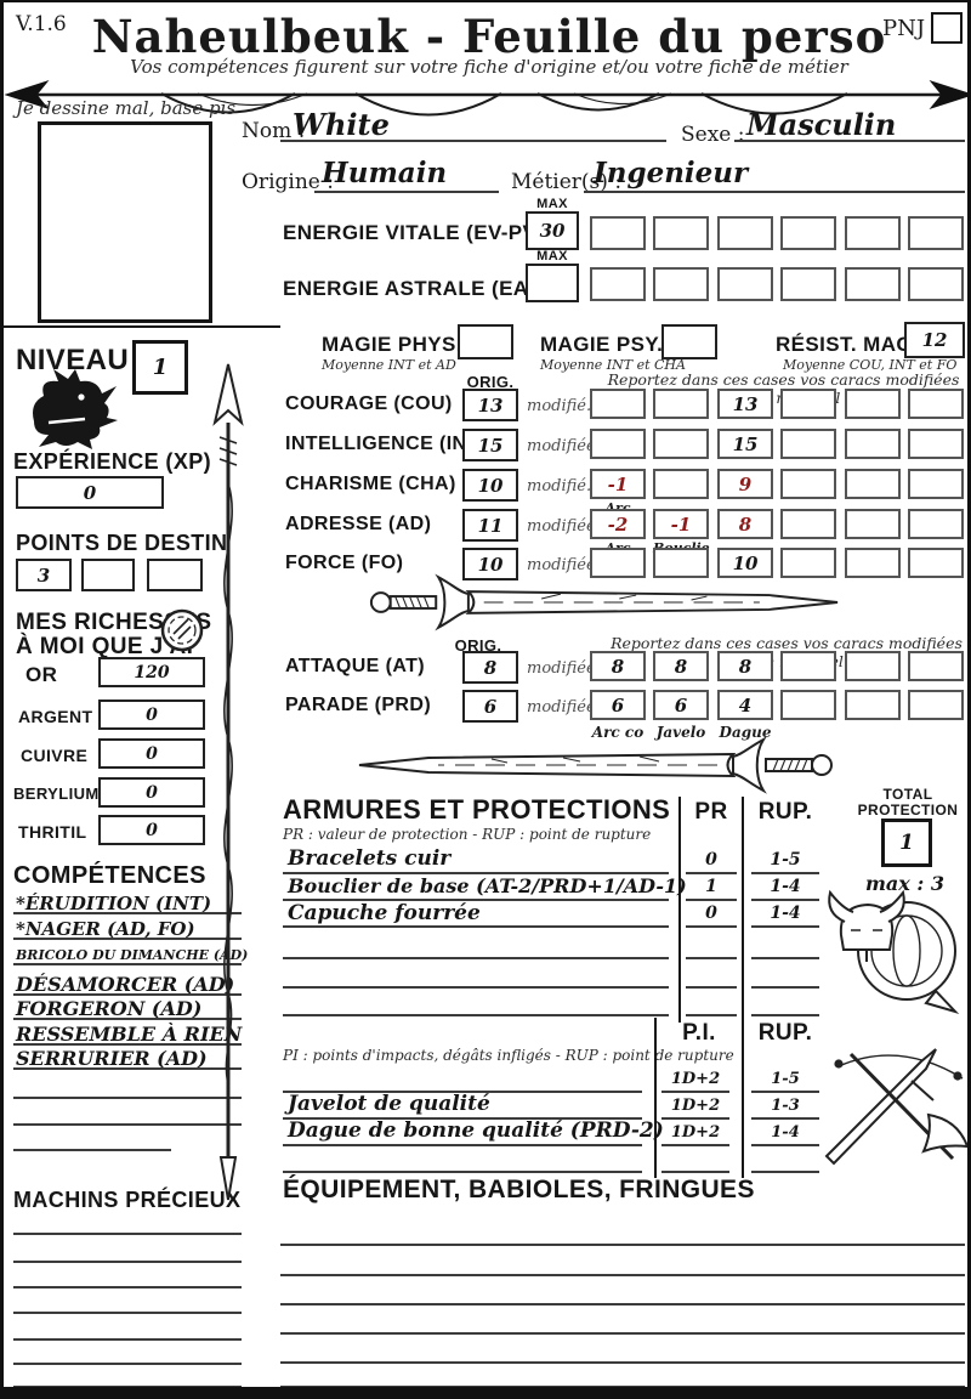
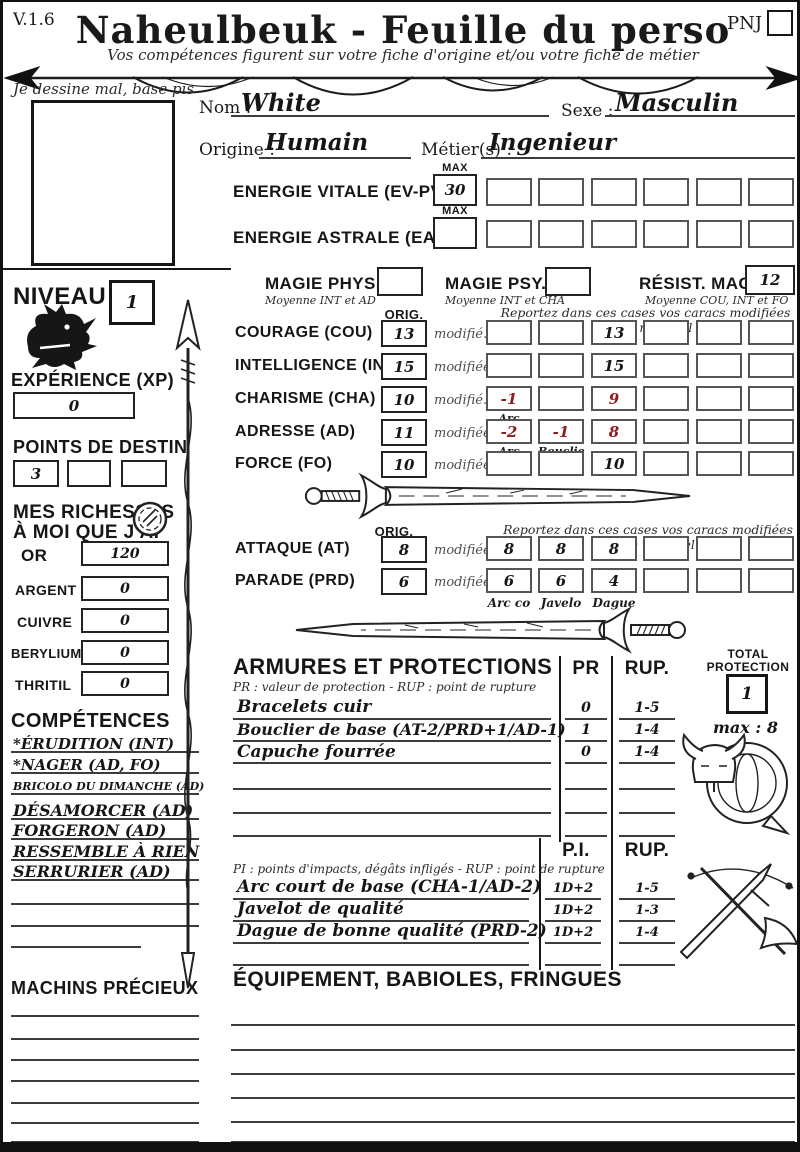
  V.1.6
  Naheulbeuk - Feuille du perso
  PNJ
  Vos compétences figurent sur votre fiche d'origine et/ou votre fiche de métier
  Je dessine mal, base pis
  NIVEAU
  1
  EXPÉRIENCE (XP)
  0
  POINTS DE DESTIN
  3
  MES RICHESS
  À MOI QUE J'
  OR
  120
  ARGENT
  0
  CUIVRE
  0
  BERYLIUM
  0
  THRITIL
  0
  COMPÉTENCES
  *ÉRUDITION (INT)
  *NAGER (AD, FO)
  BRICOLO DU DIMANCHE (D)
  DÉSAMORCER (AD
  FORGERON (AD)
  RESSEMBLE À RIEN
  SERRURIER (AD)
  MACHINS PRÉCIEUX
  Nom :
  White
  Sexe :
  Masculin
  Origine :
  Humain
  Métier(s) :
  Ingenieur
  ENERGIE VITALE (EV-P
  MAX
  30
  ENERGIE ASTRALE (EA
  MAX
  MAGIE PHYS
  Moyenne INT et AD
  MAGIE PSY.
  Moyenne INT et CHA
  RÉSIST. MA
  12
  Moyenne COU, INT et FO
  ORIG.
  Reportez dans ces cases vos caracs modifiées l
  COURAGE (COU)
  13
  modifié
  13
  INTELLIGENCE (IN
  15
  15
  CHARISME (CHA)
  10
  modifié
  -1
  9
  ADRESSE (AD)
  11
  -2
  -1
  8
  FORCE (FO)
  10
  10
  ORIG.
  Reportez dans ces cases vos caracs modifiées l
  ATTAQUE (AT)
  8
  8
  8
  8
  PARADE (PRD)
  6
  6
  Arc co
  6
  Javelo
  4
  Dague
  ARMURES ET PROTECTIONS
  PR : valeur de protection - RUP : point de rupture
  PR
  RUP.
  Bracelets cuir
  0
  1-5
  Bouclier de base (AT-2/PRD+1/AD-1)
  1
  1-4
  Capuche fourrée
  0
  1-4
  TOTAL
  PROTECTION
  1
- max : 3
+ max : 8
  PI : points d'impacts, dégâts infligés - RUP : point de rupture
  P.I.
  RUP.
+ Arc court de base (CHA-1/AD-2)
  1D+2
  1-5
  Javelot de qualité
  1D+2
  1-3
  Dague de bonne qualité (PRD-2)
  1D+2
  1-4
  ÉQUIPEMENT, BABIOLES, FRINGUES
